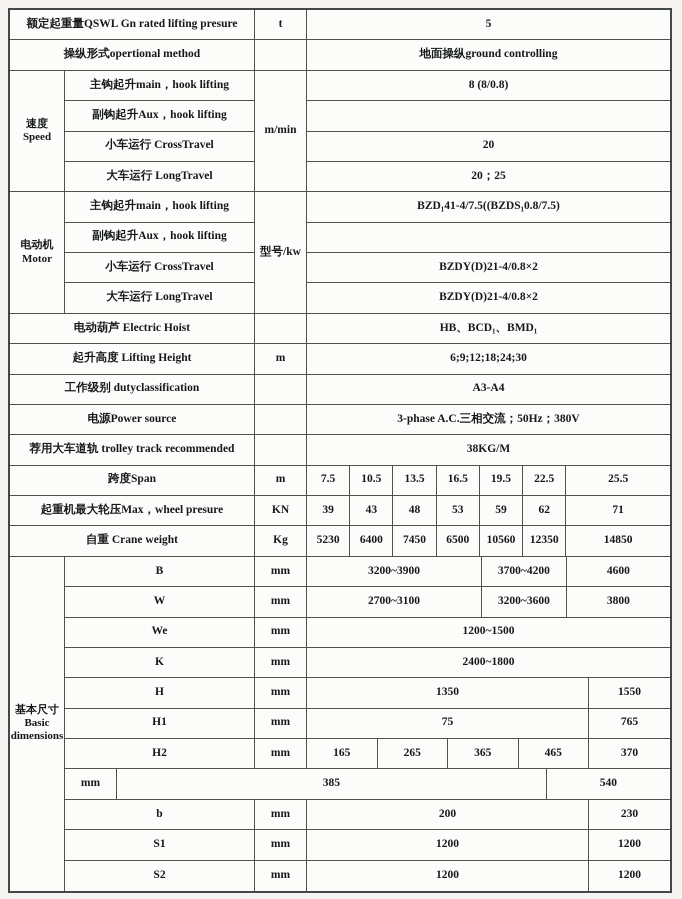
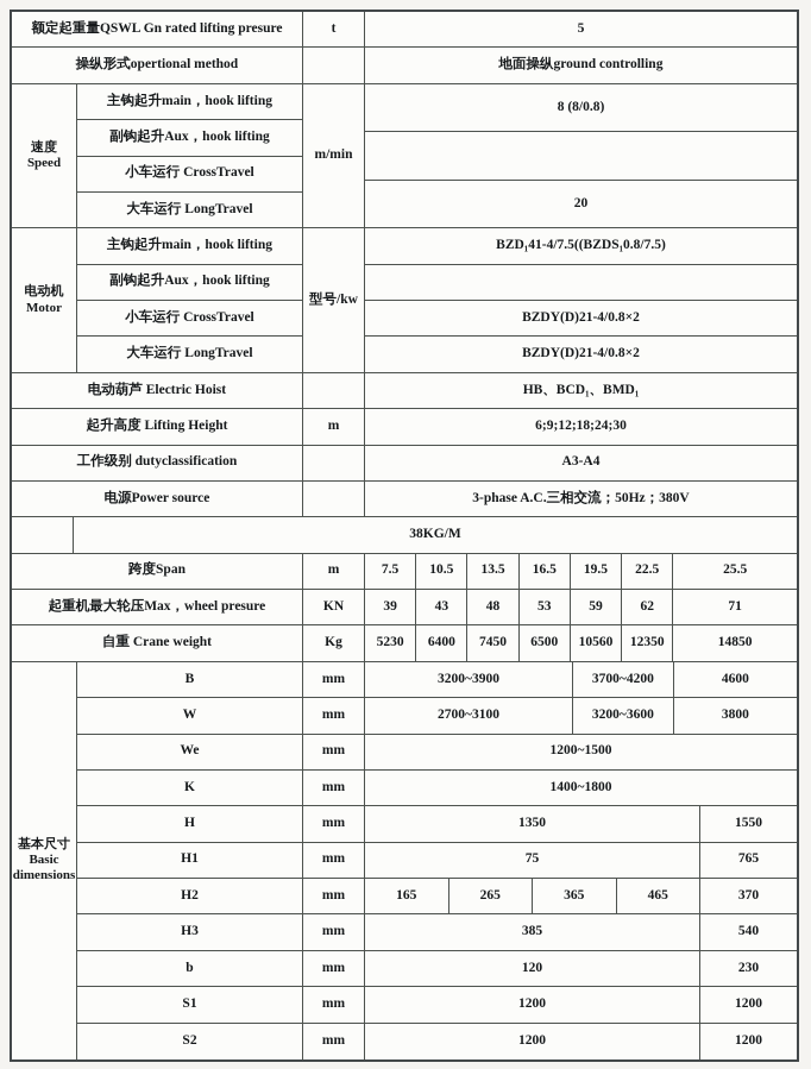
  额定起重量QSWL Gn rated lifting presure
  t
  5
  操纵形式opertional method
  地面操纵ground controlling
  速度
  Speed
  主钩起升main，hook lifting
  副钩起升Aux，hook lifting
  小车运行 CrossTravel
  大车运行 LongTravel
  m/min
  8 (8/0.8)
  20
- 20；25
  电动机
  Motor
  主钩起升main，hook lifting
  副钩起升Aux，hook lifting
  小车运行 CrossTravel
  大车运行 LongTravel
  型号/kw
  BZD₁41-4/7.5((BZDS₁0.8/7.5)
  BZDY(D)21-4/0.8×2
  BZDY(D)21-4/0.8×2
  电动葫芦 Electric Hoist
  HB、BCD₁、BMD₁
  起升高度 Lifting Height
  m
  6;9;12;18;24;30
  工作级别 dutyclassification
  A3-A4
  电源Power source
  3-phase A.C.三相交流；50Hz；380V
- 荐用大车道轨 trolley track recommended
  38KG/M
  跨度Span
  m
  7.5
  10.5
  13.5
  16.5
  19.5
  22.5
  25.5
  起重机最大轮压Max，wheel presure
  KN
  39
  43
  48
  53
  59
  62
  71
  自重 Crane weight
  Kg
  5230
  6400
  7450
  6500
  10560
  12350
  14850
  基本尺寸
  Basic
  dimensions
  B
  mm
  3200~3900
  3700~4200
  4600
  W
  mm
  2700~3100
  3200~3600
  3800
  We
  mm
  1200~1500
  K
  mm
- 2400~1800
+ 1400~1800
  H
  mm
  1350
  1550
  H1
  mm
  75
  765
  H2
  mm
  165
  265
  365
  465
  370
+ H3
  mm
  385
  540
  b
  mm
- 200
+ 120
  230
  S1
  mm
  1200
  1200
  S2
  mm
  1200
  1200
